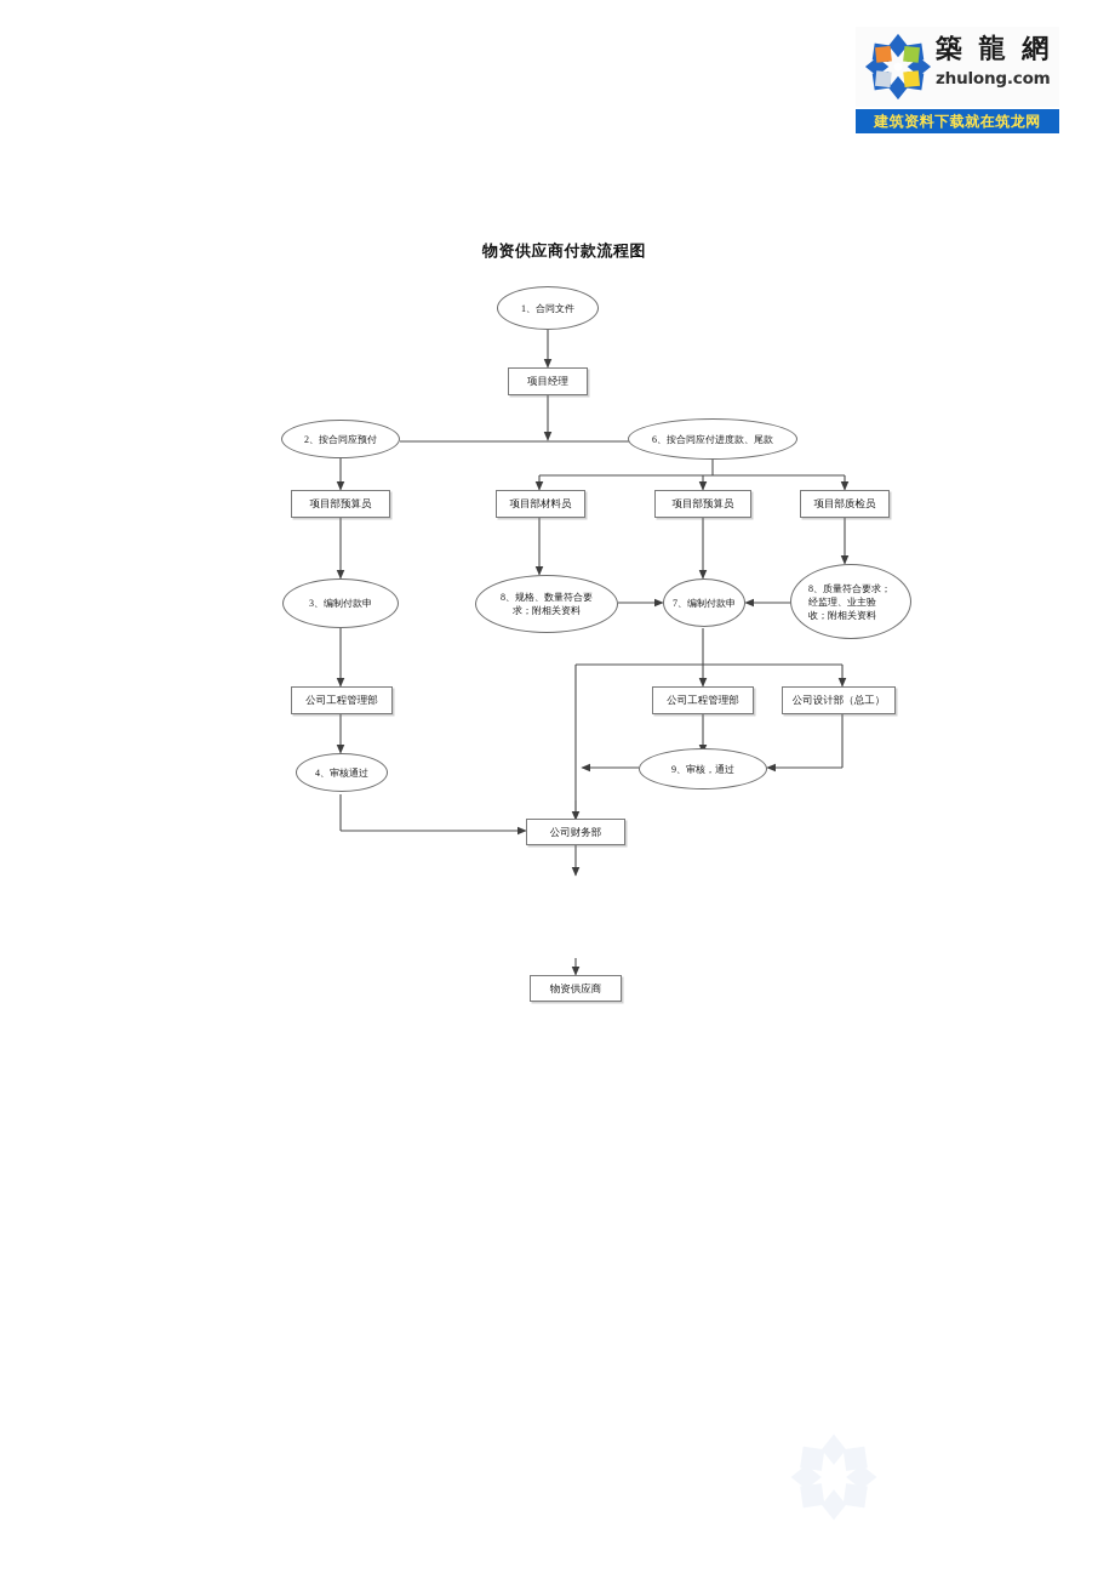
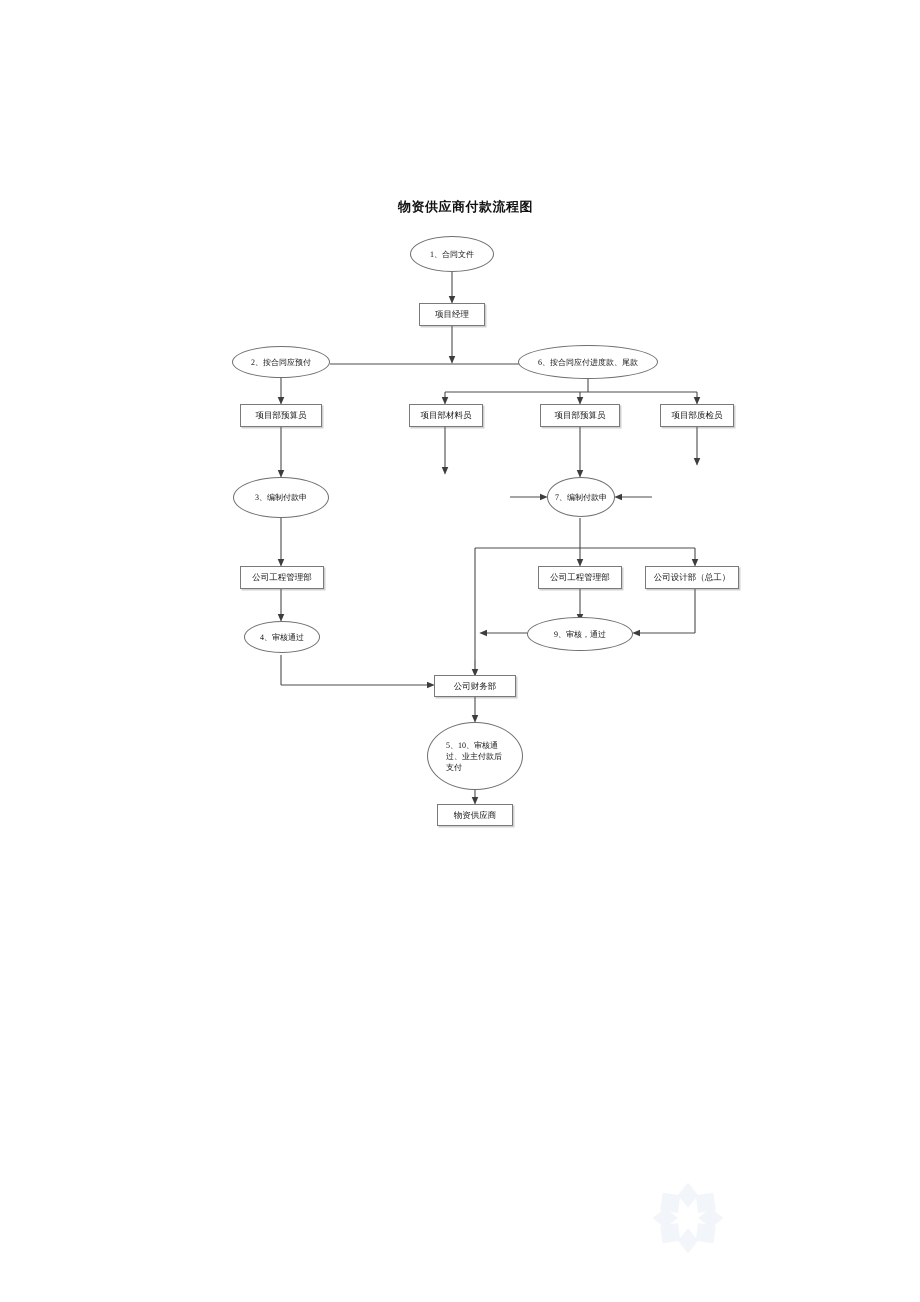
- 築 龍 網
- zhulong.com
- 建筑资料下载就在筑龙网
  物资供应商付款流程图
  1、合同文件
  项目经理
  2、按合同应预付
  6、按合同应付进度款、尾款
  项目部预算员
  项目部材料员
  项目部预算员
  项目部质检员
  3、编制付款申
- 8、规格、数量符合要求；附相关资料
  7、编制付款申
- 8、质量符合要求；经监理、业主验收；附相关资料
  公司工程管理部
  公司工程管理部
  公司设计部（总工）
  4、审核通过
  9、审核，通过
  公司财务部
+ 5、10、审核通过、业主付款后支付
  物资供应商
